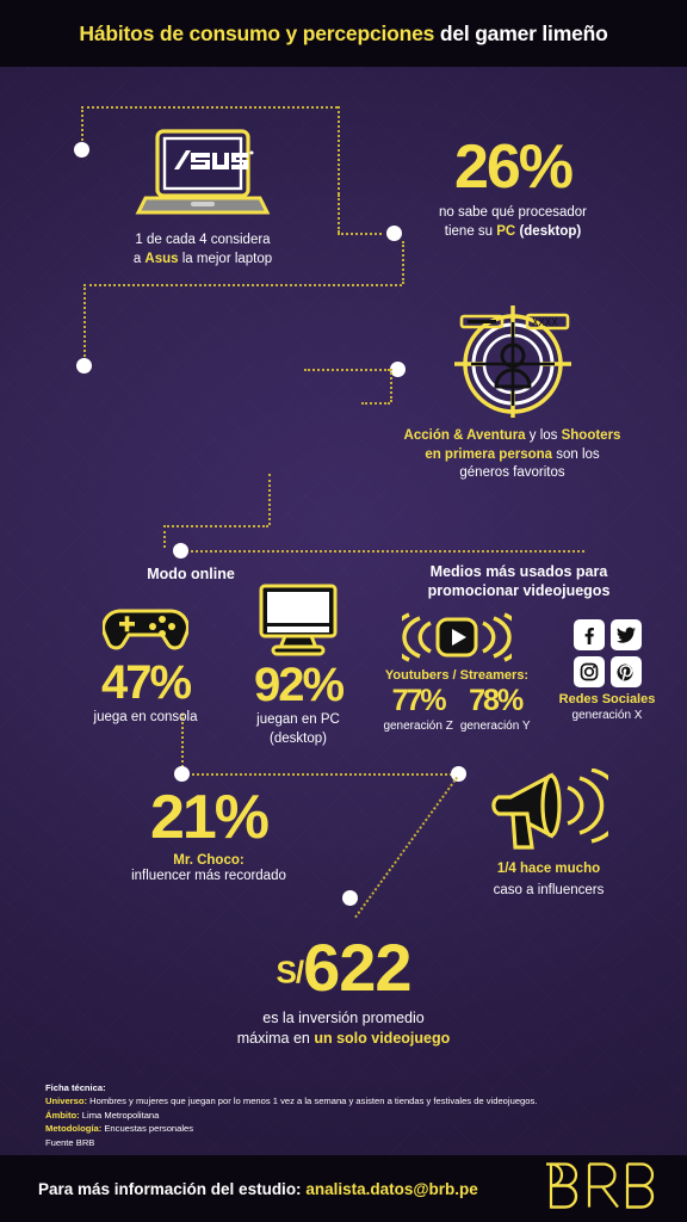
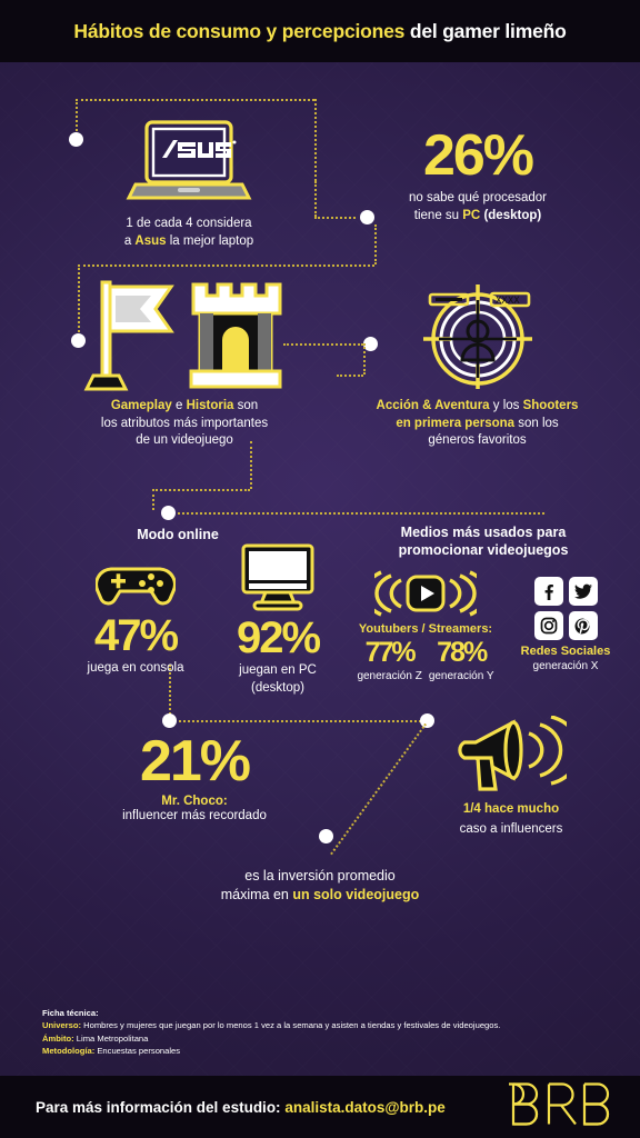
  Hábitos de consumo y percepciones del gamer limeño
  1 de cada 4 considera
  a Asus la mejor laptop
  26%
  no sabe qué procesador
  tiene su PC (desktop)
+ Gameplay e Historia son
+ los atributos más importantes
+ de un videojuego
  XXXX
  Acción & Aventura y los Shooters
  en primera persona son los
  géneros favoritos
  Modo online
  47%
  juega en consola
  92%
  juegan en PC
  (desktop)
  Medios más usados para
  promocionar videojuegos
  Youtubers / Streamers:
  77%
  generación Z
  78%
  generación Y
  Redes Sociales
  generación X
  21%
  Mr. Choco:
  influencer más recordado
  1/4 hace mucho
  caso a influencers
- S/622
  es la inversión promedio
  máxima en un solo videojuego
  Ficha técnica:
  Universo: Hombres y mujeres que juegan por lo menos 1 vez a la semana y asisten a tiendas y festivales de videojuegos.
  Ámbito: Lima Metropolitana
  Metodología: Encuestas personales
- Fuente BRB
  Para más información del estudio: analista.datos@brb.pe
